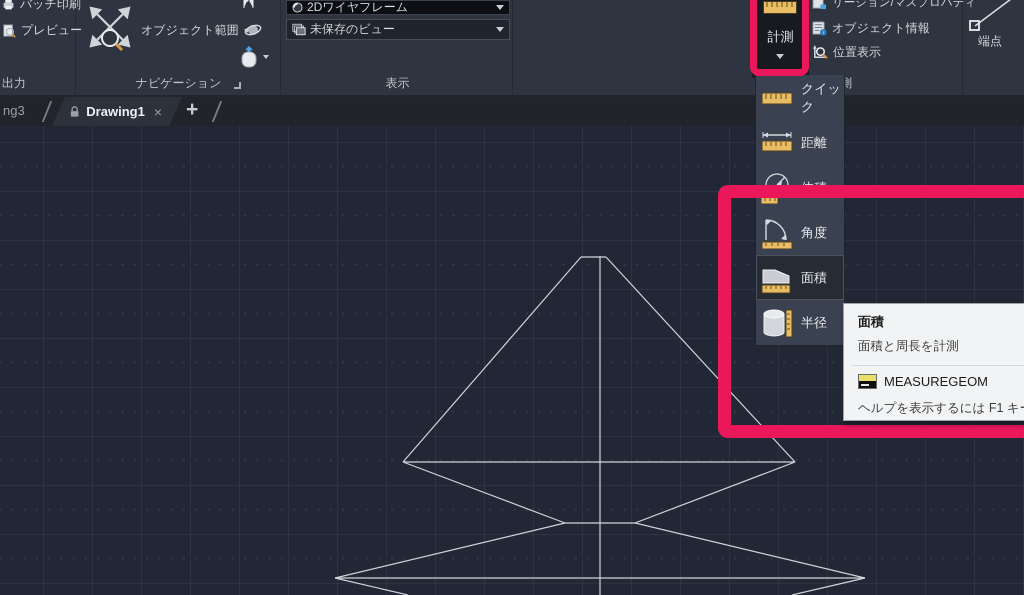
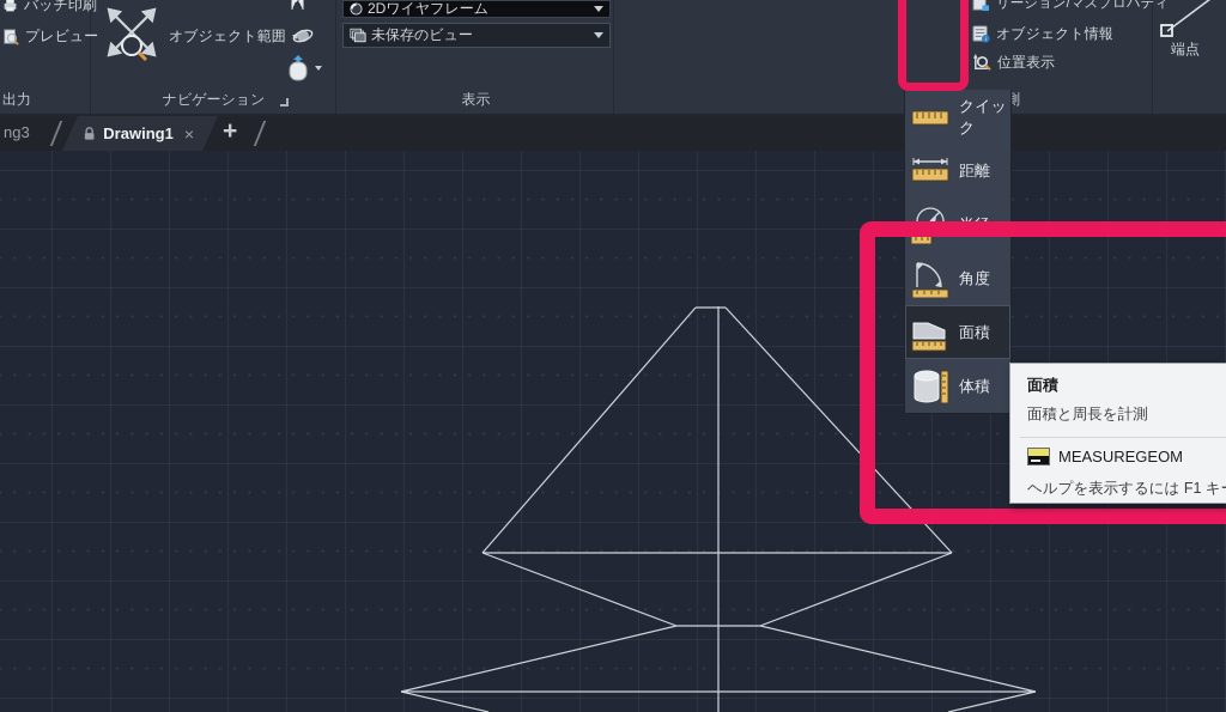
  バッチ印刷
  プレビュー
  出力
  オブジェクト範囲
  ナビゲーション
  2Dワイヤフレーム
  未保存のビュー
  表示
- 計測
  リージョン/マスプロパティ
  オブジェクト情報
  位置表示
  端点
  ng3
  Drawing1
  ×
  +
  クイック
  距離
- 体積
+ 半径
  角度
  面積
- 半径
+ 体積
  面積
  面積と周長を計測
  MEASUREGEOM
  ヘルプを表示するには F1 キ
